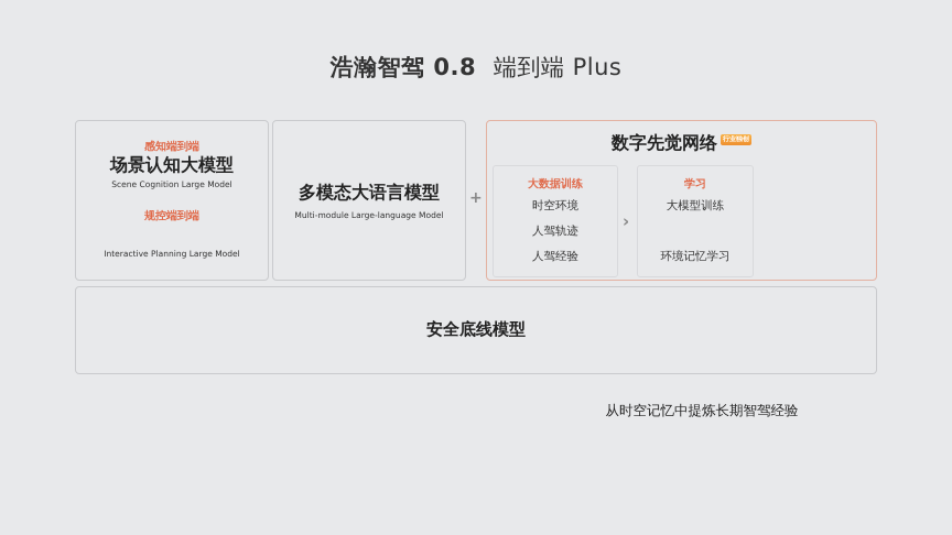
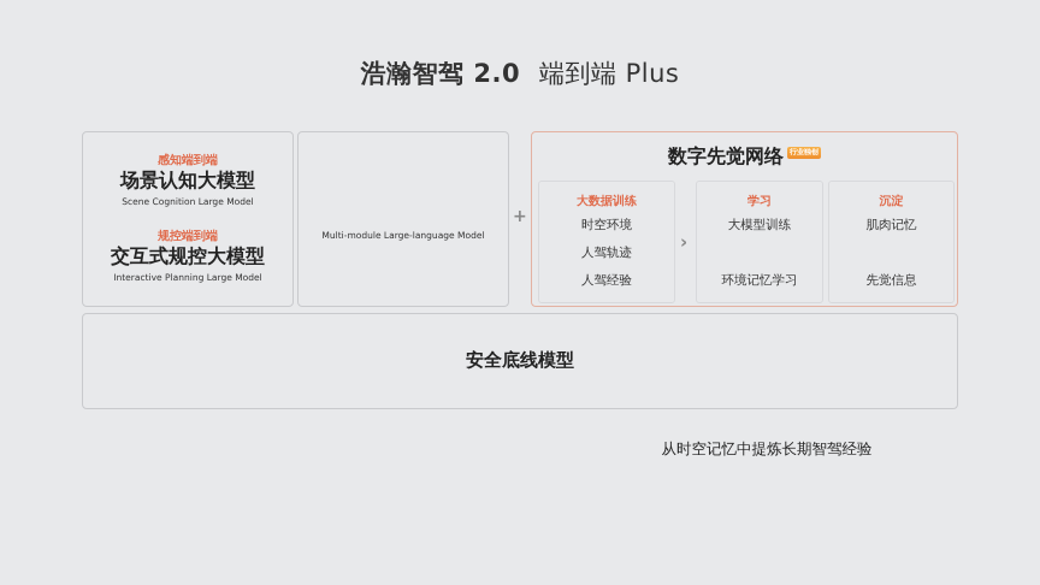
- 浩瀚智驾 0.8 端到端 Plus
+ 浩瀚智驾 2.0 端到端 Plus
  感知端到端
  场景认知大模型
  Scene Cognition Large Model
  规控端到端
+ 交互式规控大模型
  Interactive Planning Large Model
- 多模态大语言模型
  Multi-module Large-language Model
  +
  大数据训练
  时空环境
  人驾轨迹
  人驾经验
  ›
  学习
  大模型训练
  环境记忆学习
+ 沉淀
+ 肌肉记忆
+ 先觉信息
  安全底线模型
  从时空记忆中提炼长期智驾经验
